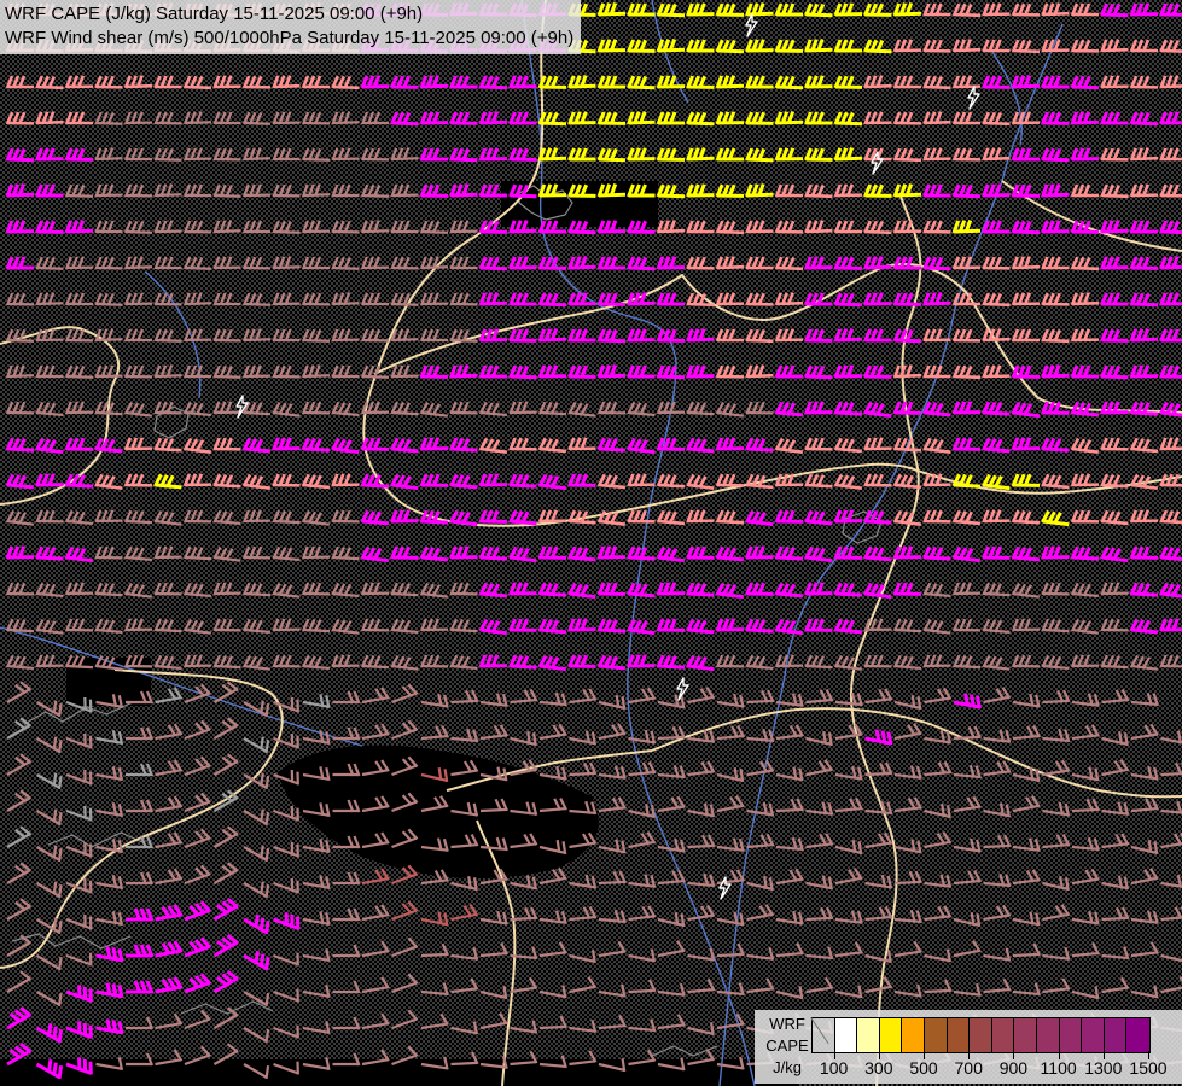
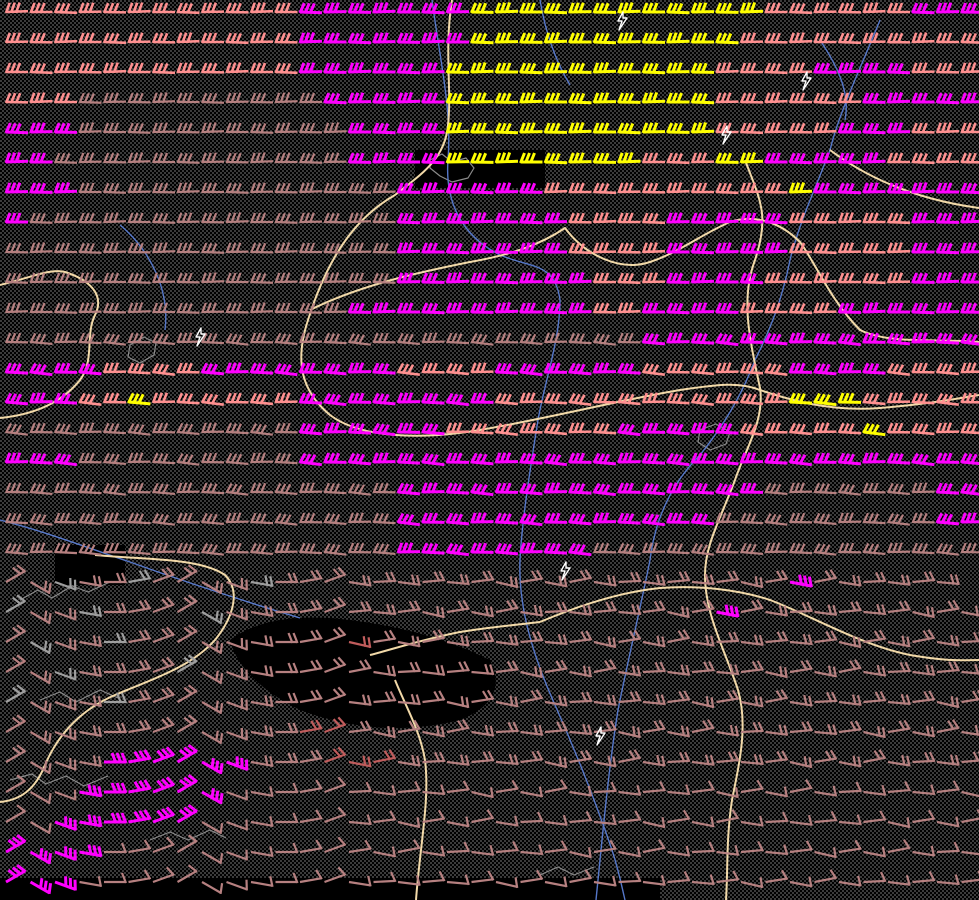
- WRF CAPE (J/kg) Saturday 15-11-2025 09:00 (+9h)
- WRF Wind shear (m/s) 500/1000hPa Saturday 15-11-2025 09:00 (+9h)
- WRF
- CAPE
- J/kg
- 100
- 300
- 500
- 700
- 900
- 1100
- 1300
- 1500
